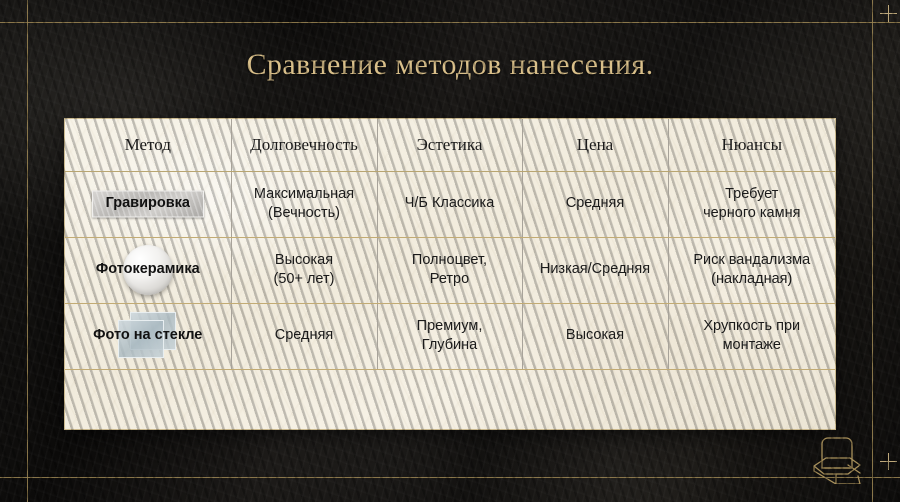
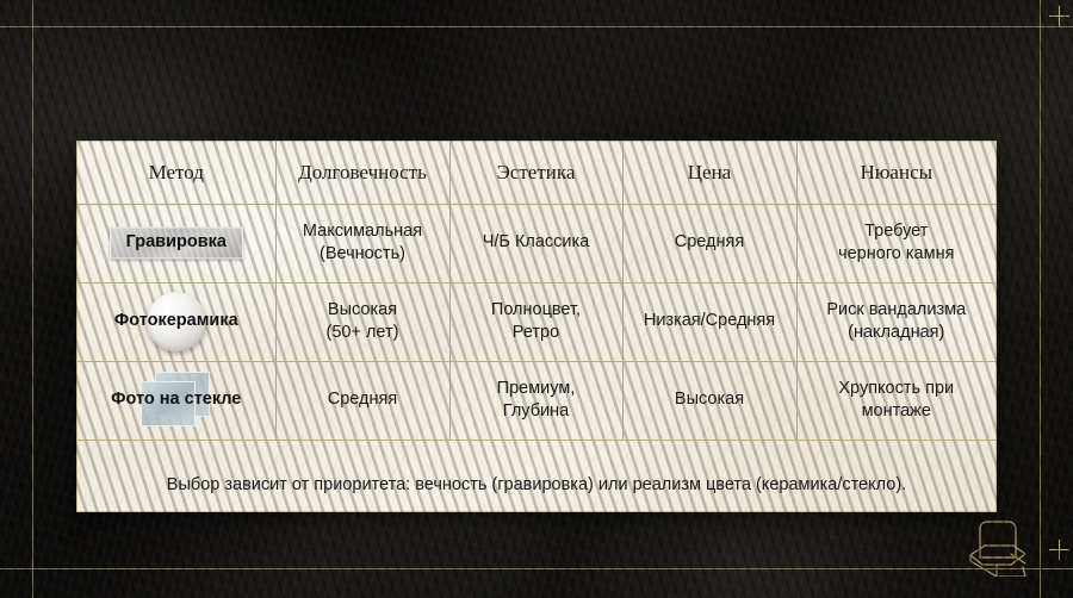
- Сравнение методов нанесения.
  Метод	Долговечность	Эстетика	Цена	Нюансы
  Гравировка	Максимальная (Вечность)	Ч/Б Классика	Средняя	Требует черного камня
  Фотокерамика	Высокая (50+ лет)	Полноцвет, Ретро	Низкая/Средняя	Риск вандализма (накладная)
  Фото на стекле	Средняя	Премиум, Глубина	Высокая	Хрупкость при монтаже
+ Выбор зависит от приоритета: вечность (гравировка) или реализм цвета (керамика/стекло).
